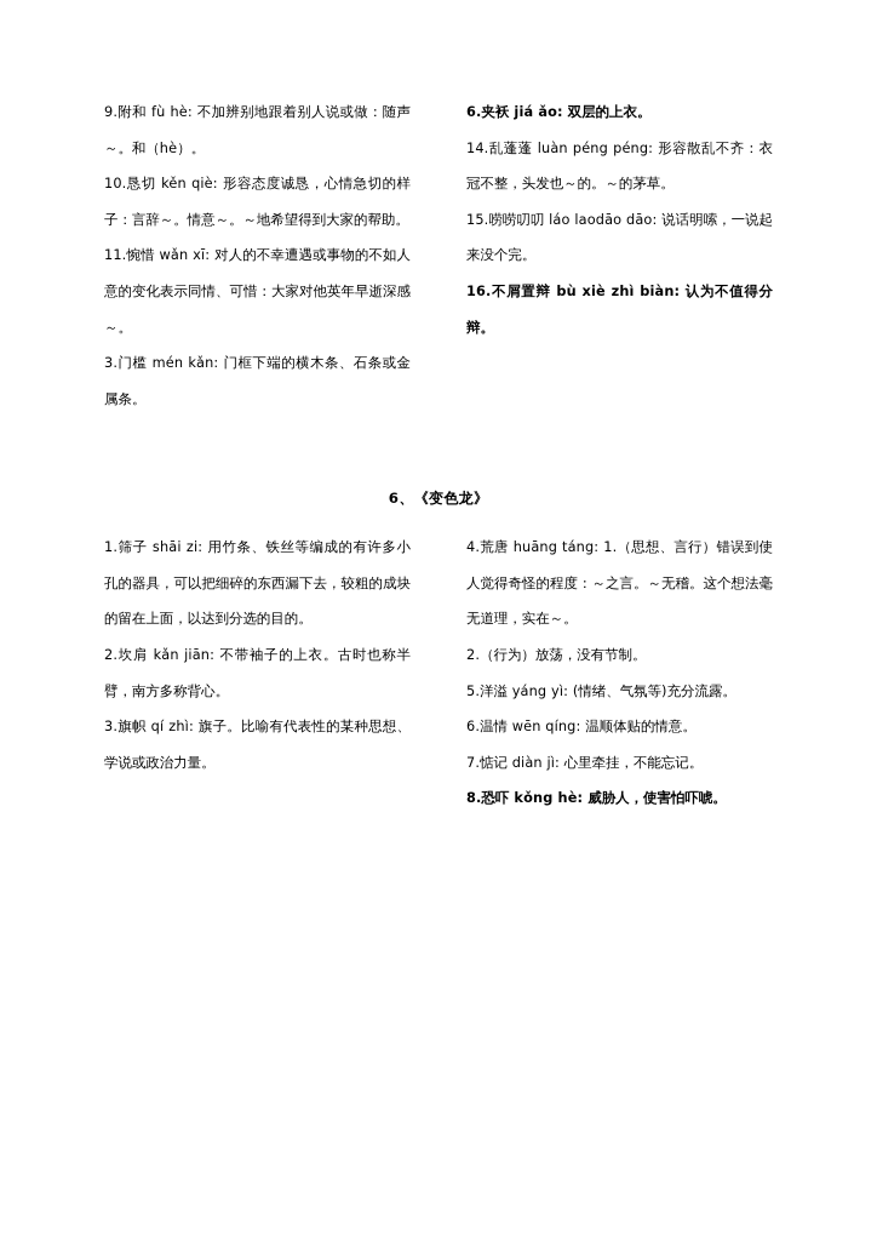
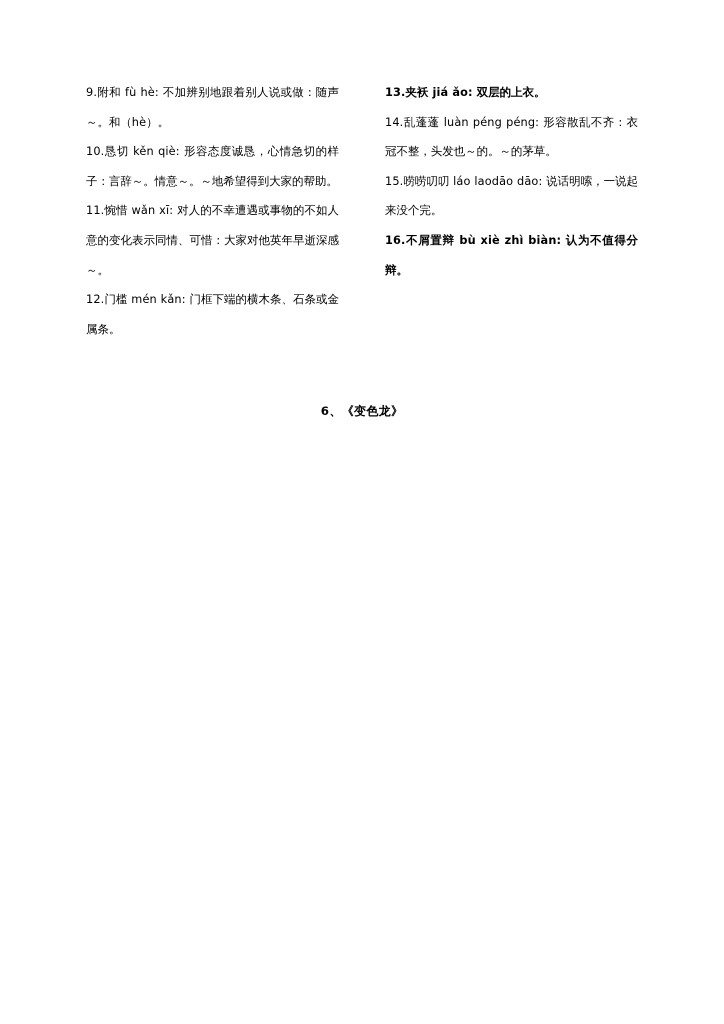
  9.附和 fù hè: 不加辨别地跟着别人说或做：随声～。和（hè）。
  10.恳切 kěn qiè: 形容态度诚恳，心情急切的样子：言辞～。情意～。～地希望得到大家的帮助。
  11.惋惜 wǎn xī: 对人的不幸遭遇或事物的不如人意的变化表示同情、可惜：大家对他英年早逝深感～。
- 3.门槛 mén kǎn: 门框下端的横木条、石条或金属条。
+ 12.门槛 mén kǎn: 门框下端的横木条、石条或金属条。
- 6.夹袄 jiá ǎo: 双层的上衣。
+ 13.夹袄 jiá ǎo: 双层的上衣。
  14.乱蓬蓬 luàn péng péng: 形容散乱不齐：衣冠不整，头发也～的。～的茅草。
  15.唠唠叨叨 láo laodāo dāo: 说话明嗦，一说起来没个完。
  16.不屑置辩 bù xiè zhì biàn: 认为不值得分辩。
  6、《变色龙》
- 1.筛子 shāi zi: 用竹条、铁丝等编成的有许多小孔的器具，可以把细碎的东西漏下去，较粗的成块的留在上面，以达到分选的目的。
- 2.坎肩 kǎn jiān: 不带袖子的上衣。古时也称半臂，南方多称背心。
- 3.旗帜 qí zhì: 旗子。比喻有代表性的某种思想、学说或政治力量。
- 4.荒唐 huāng táng: 1.（思想、言行）错误到使人觉得奇怪的程度：～之言。～无稽。这个想法毫无道理，实在～。
- 2.（行为）放荡，没有节制。
- 5.洋溢 yáng yì: (情绪、气氛等)充分流露。
- 6.温情 wēn qíng: 温顺体贴的情意。
- 7.惦记 diàn jì: 心里牵挂，不能忘记。
- 8.恐吓 kǒng hè: 威胁人，使害怕吓唬。
